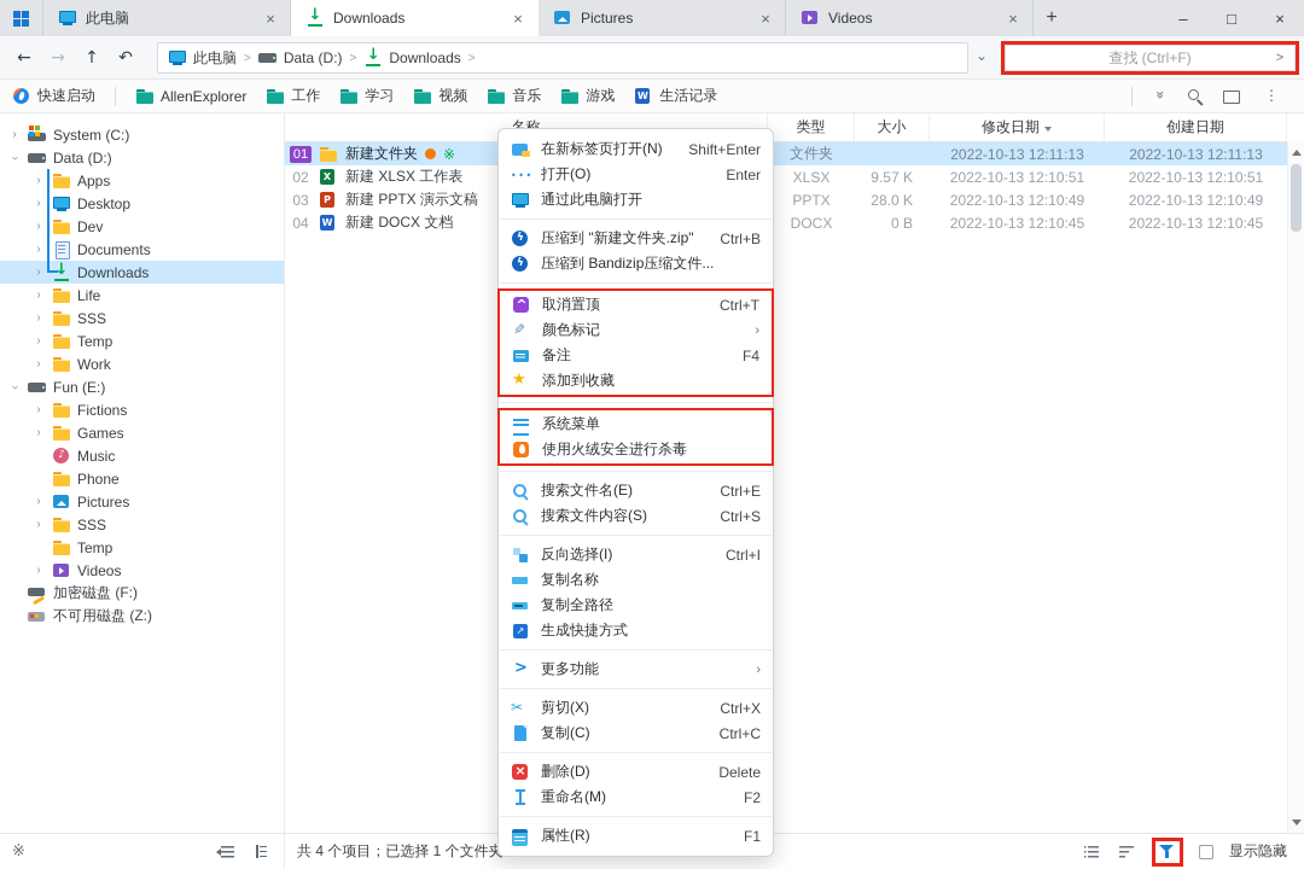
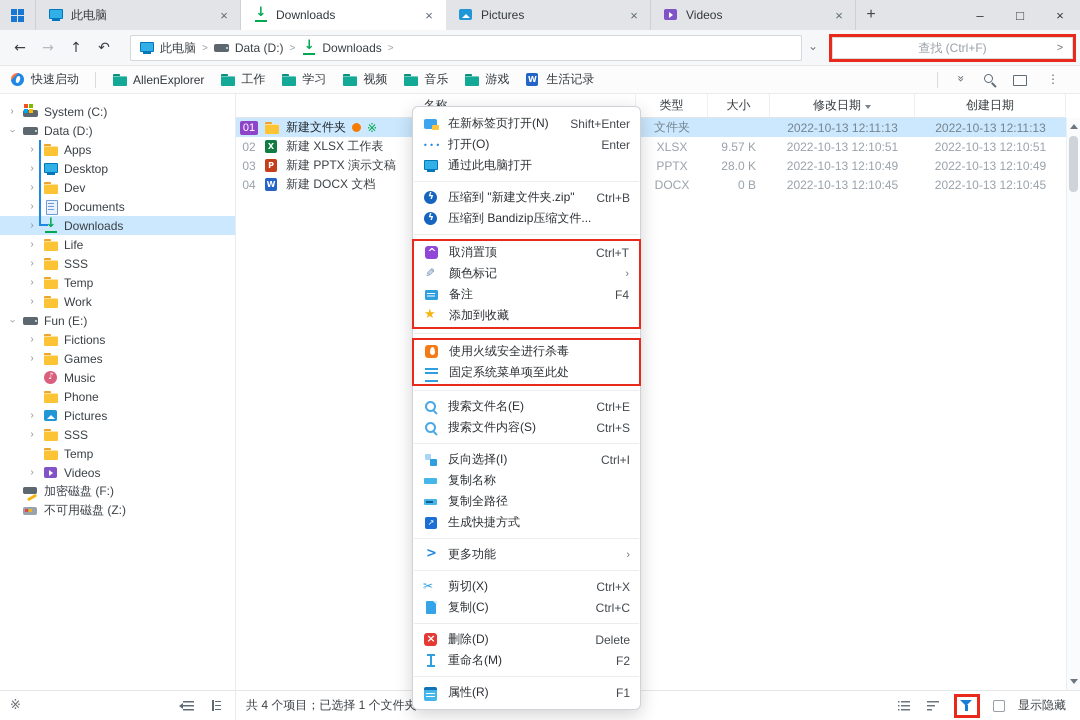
  此电脑
  ×
  Downloads
  ×
  Pictures
  ×
  Videos
  ×
  +
  –
  □
  ×
  ←
  →
  ↑
  ↶
  此电脑
  >
  Data (D:)
  >
  Downloads
  >
  ⌄
  查找 (Ctrl+F)
  >
  快速启动
  AllenExplorer
  工作
  学习
  视频
  音乐
  游戏
  生活记录
  ›
  System (C:)
  Data (D:)
  ›
  Apps
  ›
  Desktop
  ›
  Dev
  ›
  Documents
  ›
  Downloads
  ›
  Life
  ›
  SSS
  ›
  Temp
  ›
  Work
  Fun (E:)
  ›
  Fictions
  ›
  Games
  Music
  Phone
  ›
  Pictures
  ›
  SSS
  Temp
  ›
  Videos
  加密磁盘 (F:)
  不可用磁盘 (Z:)
  名称
  类型
  大小
  修改日期
  创建日期
  01
  新建文件夹
  ※
  文件夹
  2022-10-13 12:11:13
  2022-10-13 12:11:13
  02
  新建 XLSX 工作表
  XLSX
  9.57 K
  2022-10-13 12:10:51
  2022-10-13 12:10:51
  03
  新建 PPTX 演示文稿
  PPTX
  28.0 K
  2022-10-13 12:10:49
  2022-10-13 12:10:49
  04
  新建 DOCX 文档
  DOCX
  0 B
  2022-10-13 12:10:45
  2022-10-13 12:10:45
  在新标签页打开(N)
  Shift+Enter
  打开(O)
  Enter
  通过此电脑打开
  压缩到 "新建文件夹.zip"
  Ctrl+B
  压缩到 Bandizip压缩文件...
  取消置顶
  Ctrl+T
  颜色标记
  ›
  备注
  F4
  添加到收藏
- 系统菜单
  使用火绒安全进行杀毒
+ 固定系统菜单项至此处
  搜索文件名(E)
  Ctrl+E
  搜索文件内容(S)
  Ctrl+S
  反向选择(I)
  Ctrl+I
  复制名称
  复制全路径
  生成快捷方式
  更多功能
  ›
  剪切(X)
  Ctrl+X
  复制(C)
  Ctrl+C
  删除(D)
  Delete
  重命名(M)
  F2
  属性(R)
  F1
  ※
  共 4 个项目；已选择 1 个文件夹
  显示隐藏
